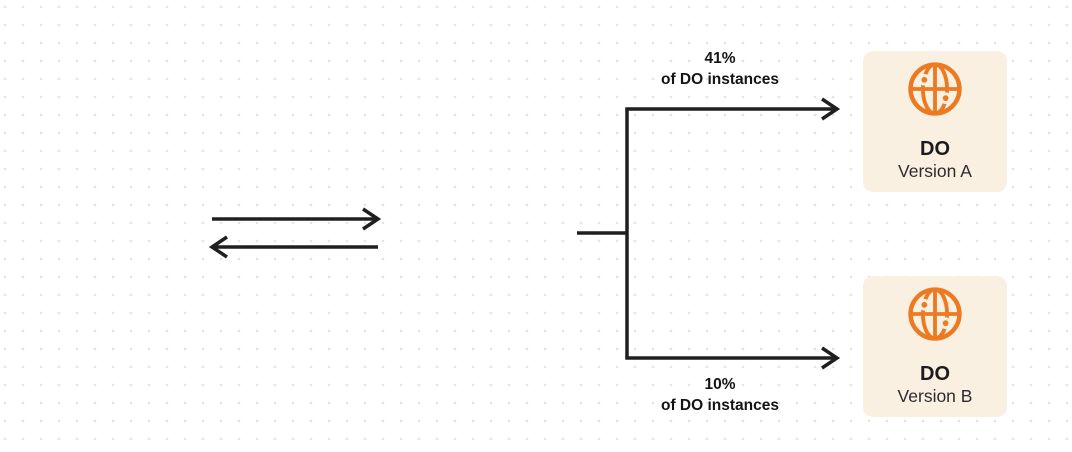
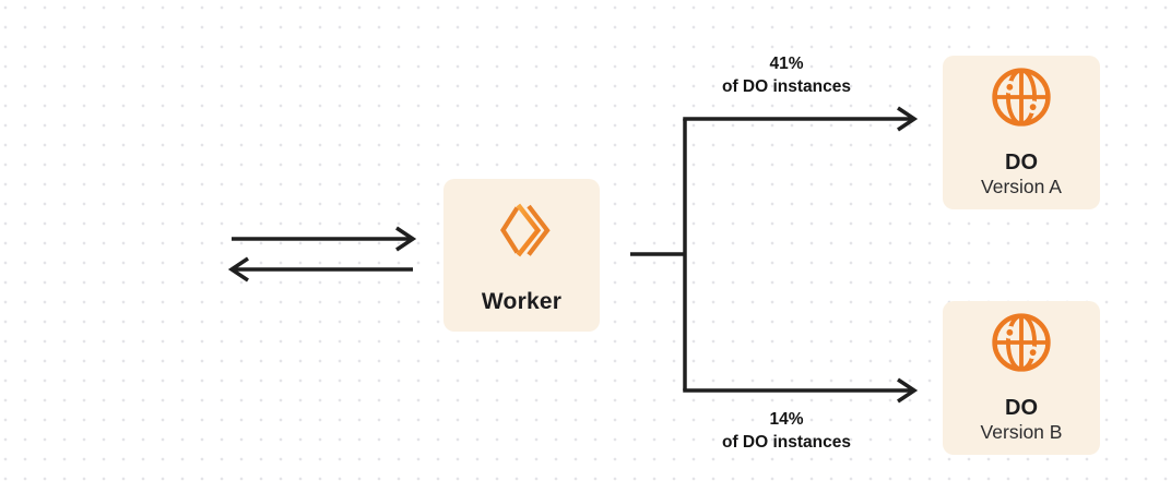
  41%
  of DO instances
- 10%
+ 14%
  of DO instances
+ Worker
  DO
  Version A
  DO
  Version B
